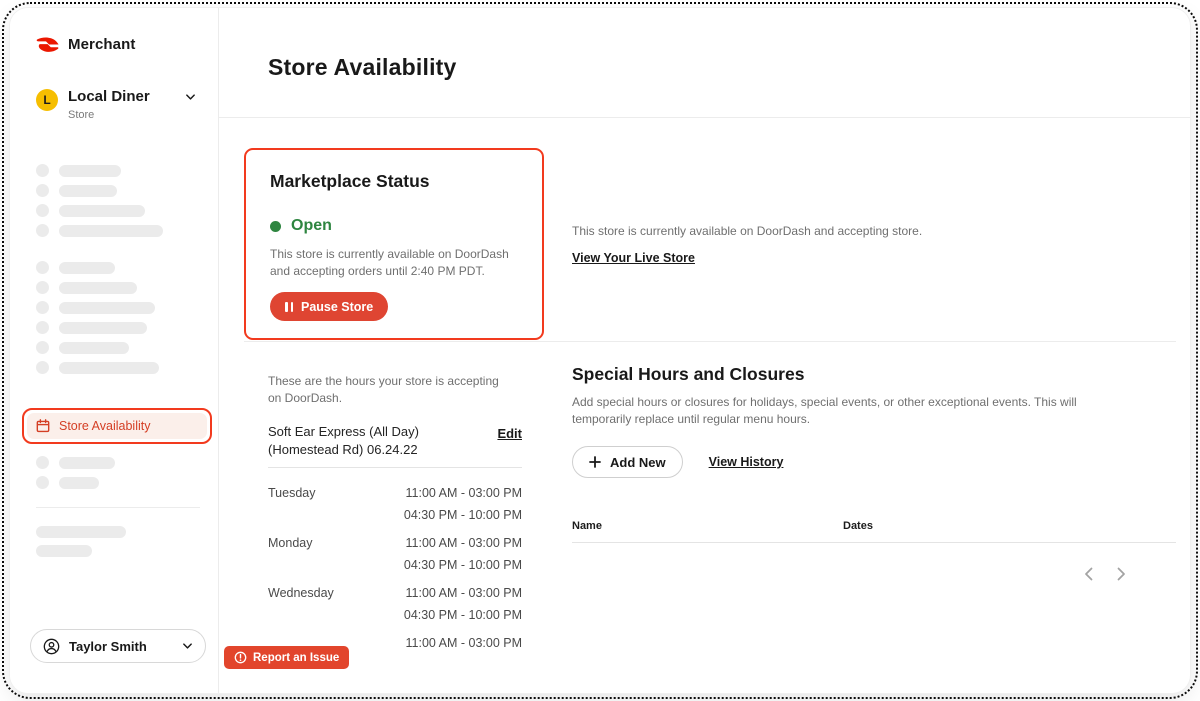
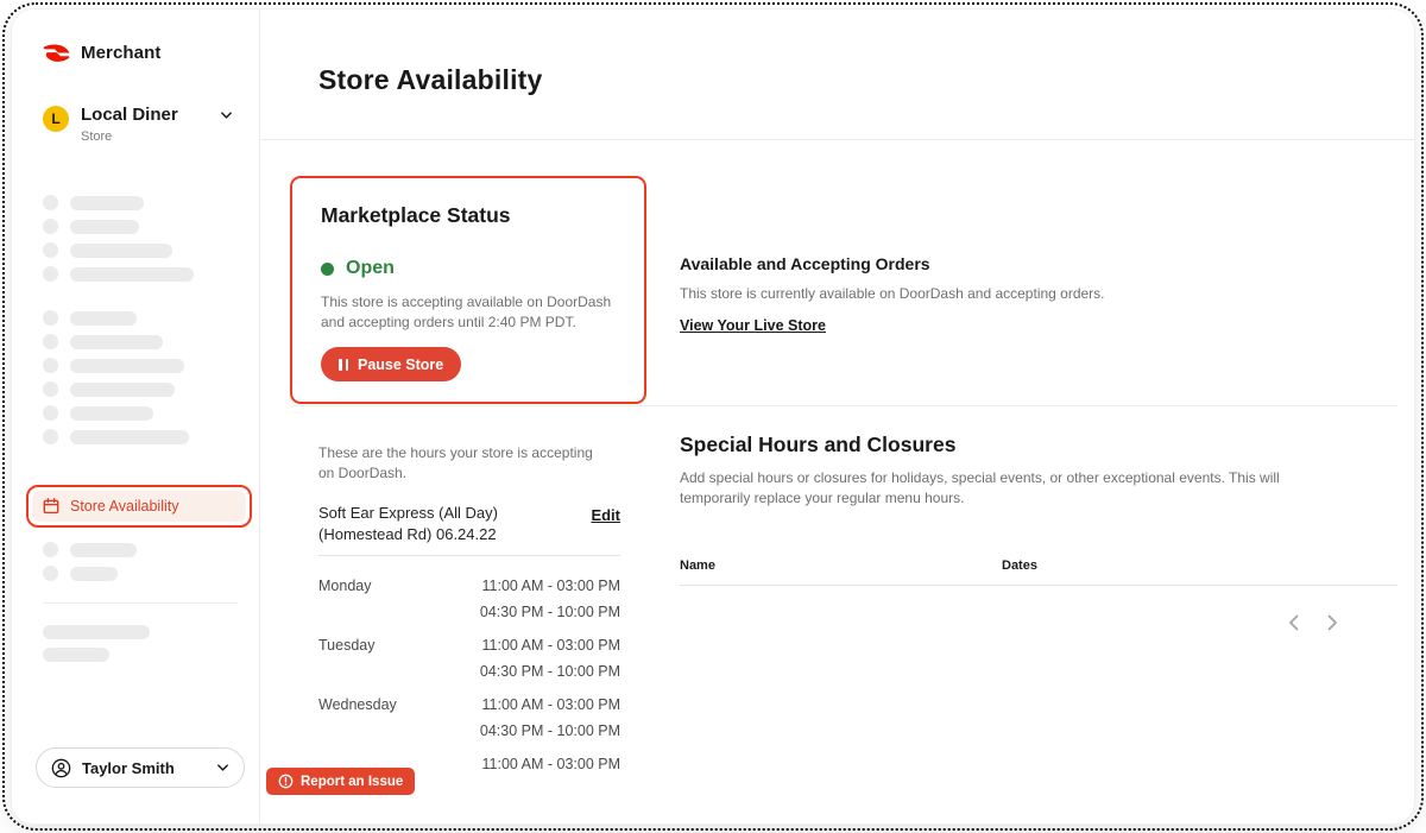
  Merchant
  L
  Local Diner
  Store
  Store Availability
  Taylor Smith
  Store Availability
  Marketplace Status
  Open
- This store is currently available on DoorDash and accepting orders until 2:40 PM PDT.
+ This store is accepting available on DoorDash and accepting orders until 2:40 PM PDT.
  Pause Store
+ Available and Accepting Orders
- This store is currently available on DoorDash and accepting store.
+ This store is currently available on DoorDash and accepting orders.
  View Your Live Store
  These are the hours your store is accepting on DoorDash.
  Soft Ear Express (All Day) (Homestead Rd) 06.24.22
  Edit
- Tuesday
+ Monday
  11:00 AM - 03:00 PM
  04:30 PM - 10:00 PM
- Monday
+ Tuesday
  11:00 AM - 03:00 PM
  04:30 PM - 10:00 PM
  Wednesday
  11:00 AM - 03:00 PM
  04:30 PM - 10:00 PM
  11:00 AM - 03:00 PM
  Special Hours and Closures
- Add special hours or closures for holidays, special events, or other exceptional events. This will temporarily replace until regular menu hours.
+ Add special hours or closures for holidays, special events, or other exceptional events. This will temporarily replace your regular menu hours.
- Add New
- View History
  Name
  Dates
  Report an Issue
